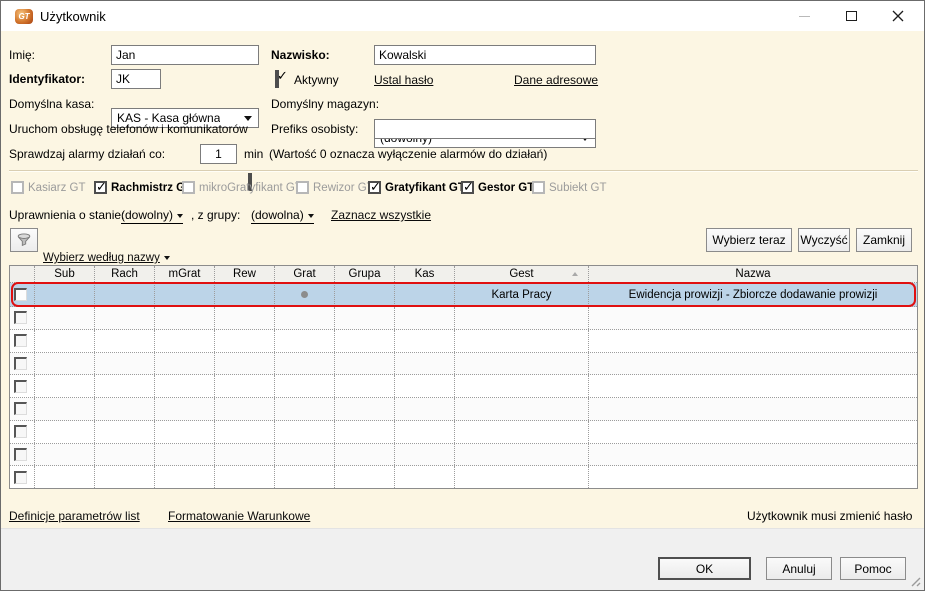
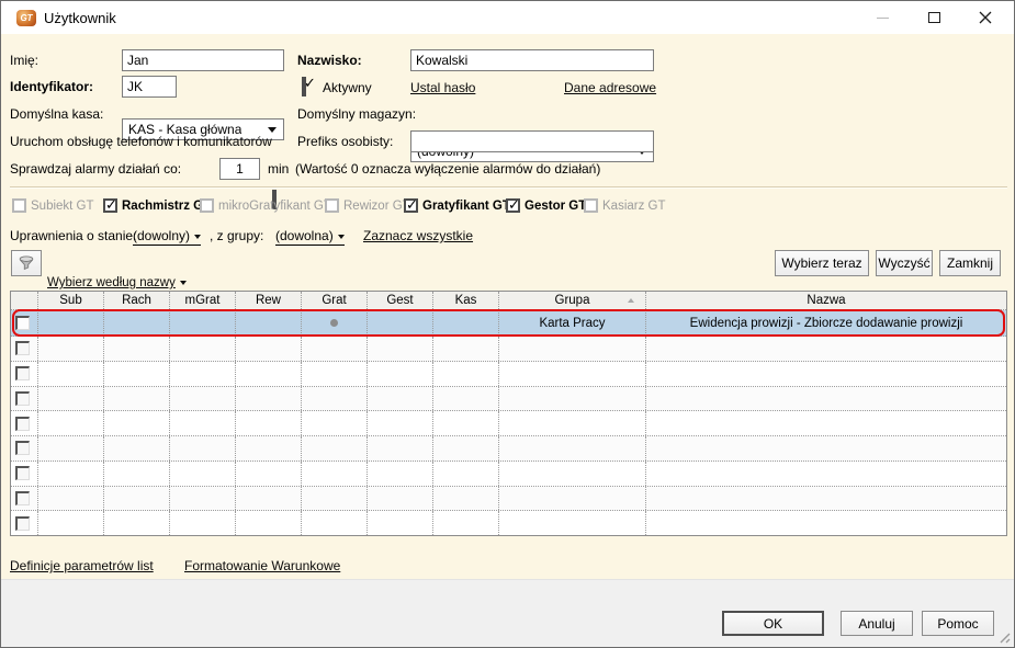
  GT
  Użytkownik
  Imię:
  Jan
  Nazwisko:
  Kowalski
  Identyfikator:
  JK
  Aktywny
  Ustal hasło
  Dane adresowe
  Domyślna kasa:
  KAS - Kasa główna
  Domyślny magazyn:
  Uruchom obsługę telefonów i komunikatorów
  Prefiks osobisty:
  Sprawdzaj alarmy działań co:
  1
  min
  (Wartość 0 oznacza wyłączenie alarmów do działań)
- Kasiarz GT
+ Subiekt GT
  Rachmistrz G
  mikroGratyfikant G
  Rewizor G
  Gratyfikant G
  Gestor GT
- Subiekt GT
+ Kasiarz GT
  Uprawnienia o stanie:
  (dowolny)
  , z grupy:
  (dowolna)
  Zaznacz wszystkie
  Wybierz teraz
  Wyczyść
  Zamknij
  Wybierz według nazwy
  Sub
  Rach
  mGrat
  Rew
  Grat
- Grupa
+ Gest
  Kas
- Gest
+ Grupa
  Nazwa
  Karta Pracy
  Ewidencja prowizji - Zbiorcze dodawanie prowizji
  Definicje parametrów list
  Formatowanie Warunkowe
- Użytkownik musi zmienić hasło
  OK
  Anuluj
  Pomoc
